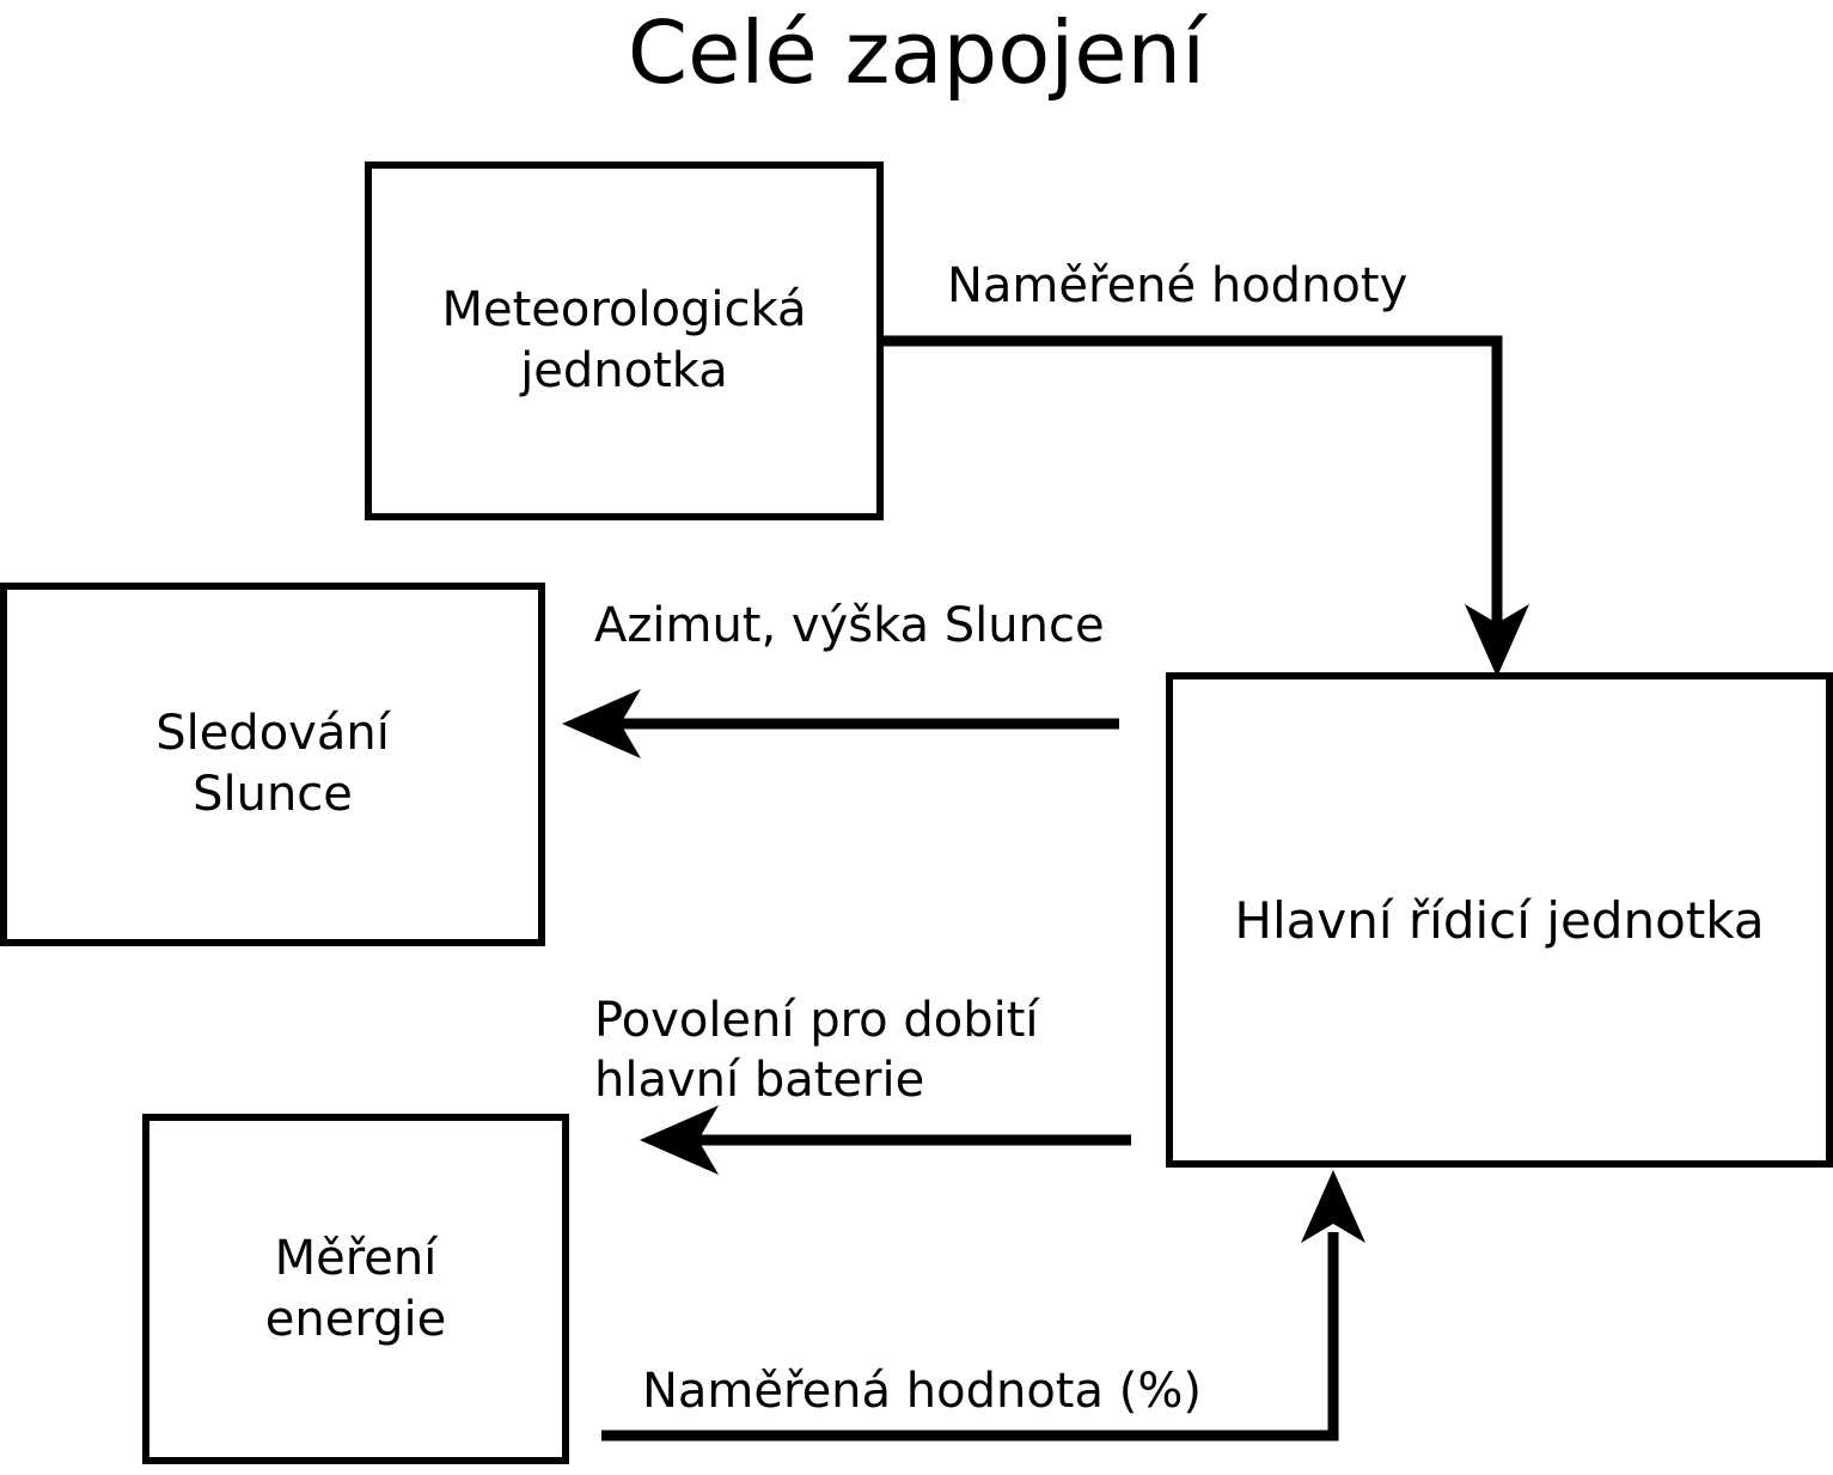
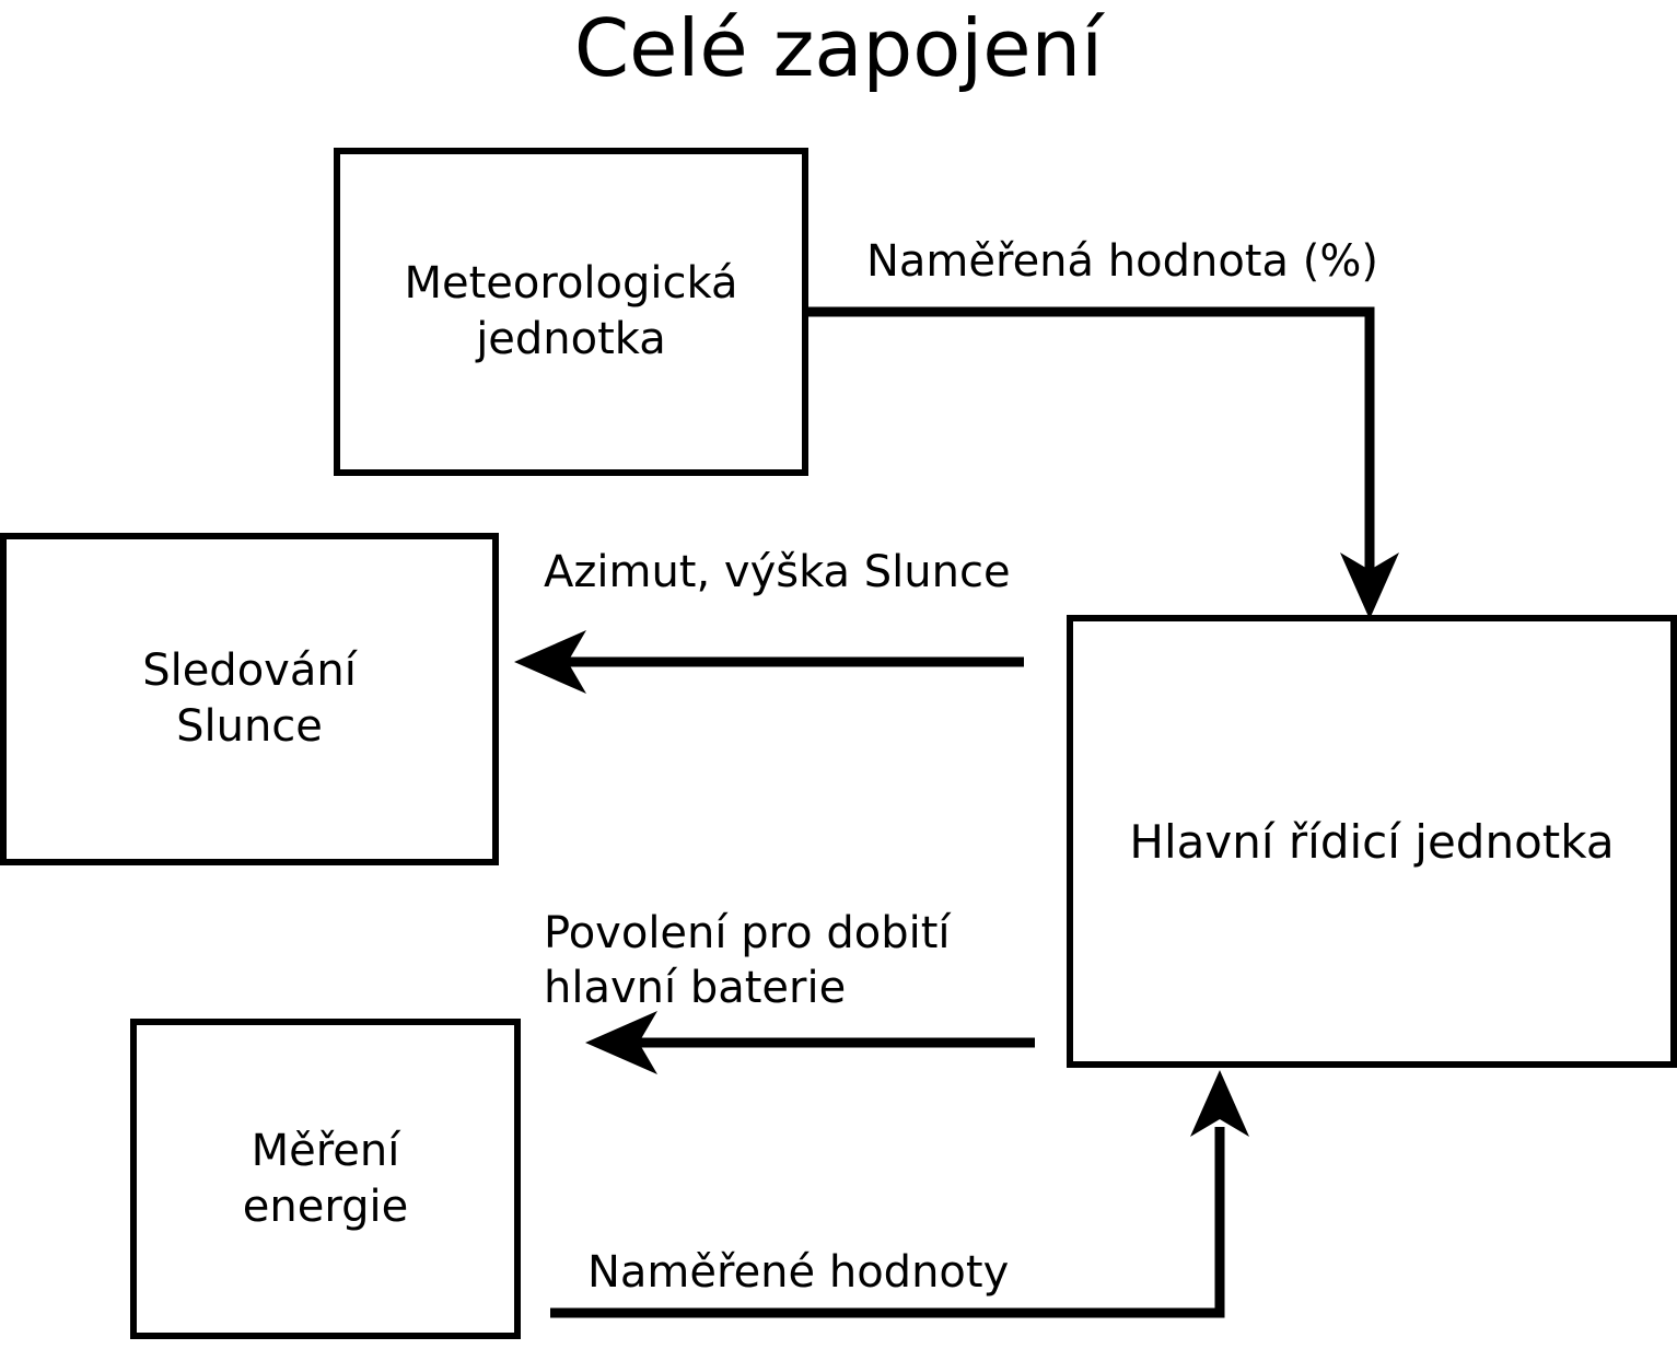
  Celé zapojení
  Meteorologická
  jednotka
  Sledování
  Slunce
  Hlavní řídicí jednotka
  Měření
  energie
- Naměřené hodnoty
+ Naměřená hodnota (%)
  Azimut, výška Slunce
  Povolení pro dobití
  hlavní baterie
- Naměřená hodnota (%)
+ Naměřené hodnoty
